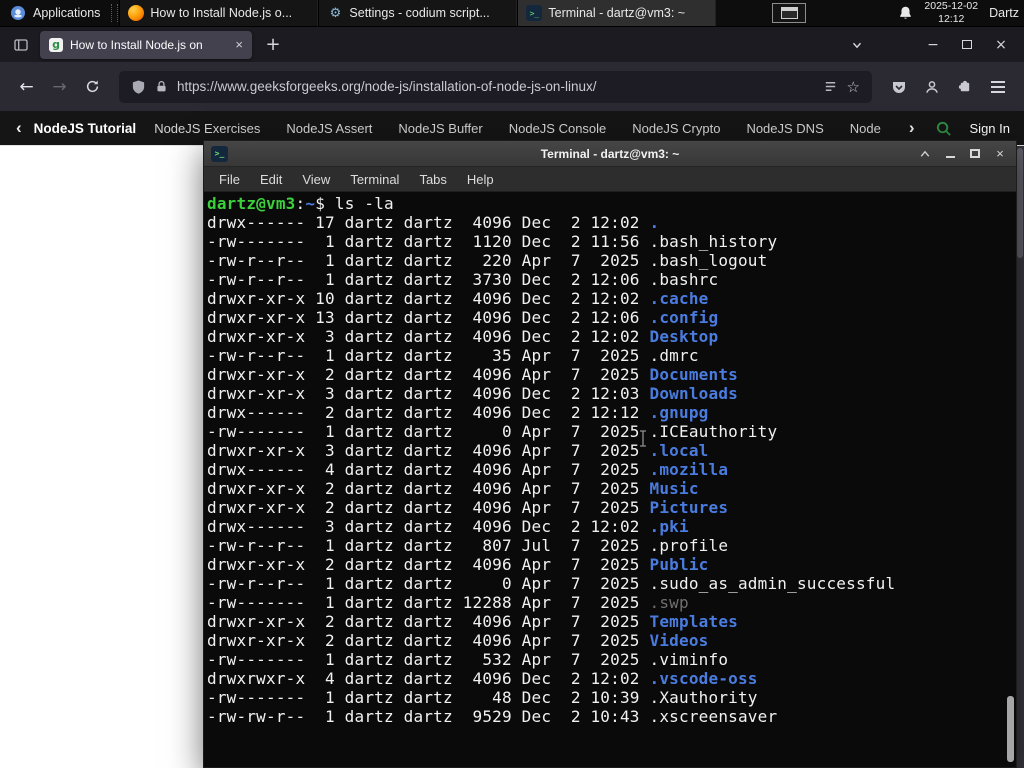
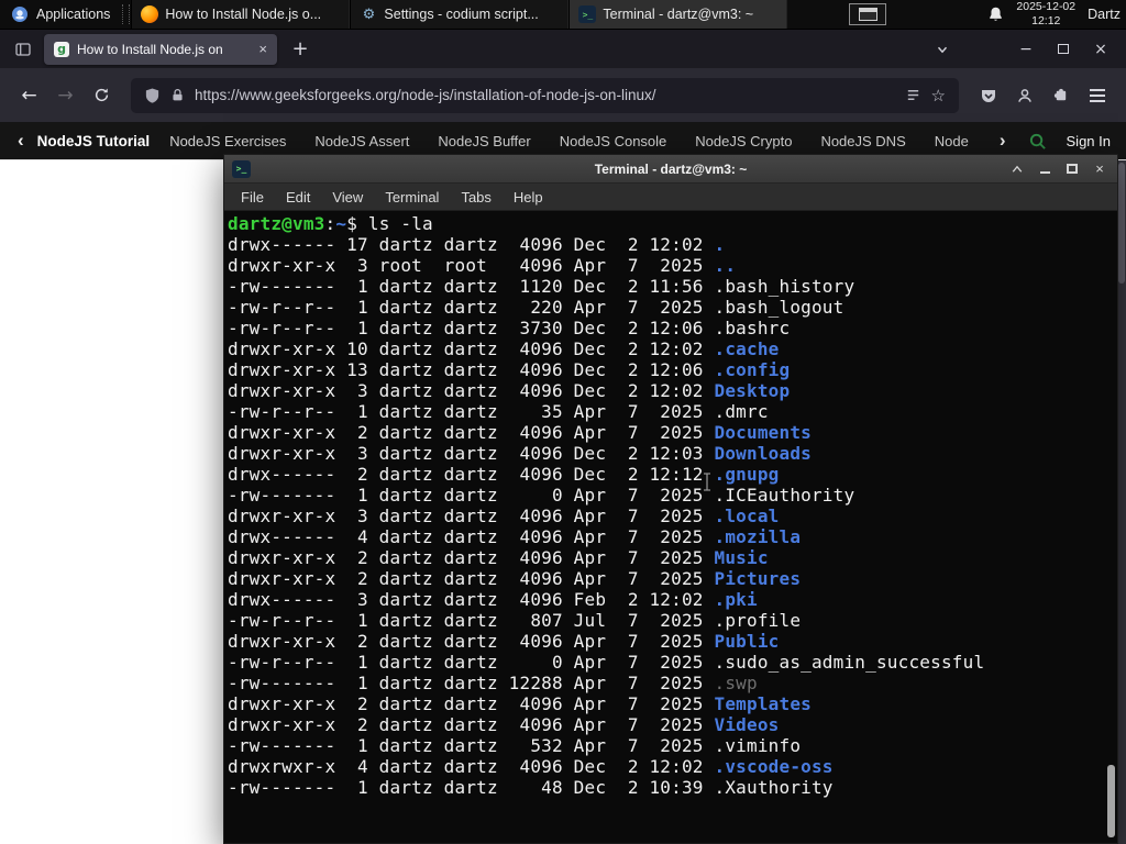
  Applications
  How to Install Node.js o...
  ⚙
  Settings - codium script...
  >_
  Terminal - dartz@vm3: ~
  2025-12-02
  12:12
  Dartz
  g
  How to Install Node.js on
  ×
  +
  −
  ×
  ←
  →
  https://www.geeksforgeeks.org/node-js/installation-of-node-js-on-linux/
  ☆
  ‹
  NodeJS Tutorial
  NodeJS Exercises
  NodeJS Assert
  NodeJS Buffer
  NodeJS Console
  NodeJS Crypto
  NodeJS DNS
  Node
  ›
  Sign In
  >_
  Terminal - dartz@vm3: ~
  ×
  File
  Edit
  View
  Terminal
  Tabs
  Help
  dartz@vm3:~$ ls -la
  drwx------ 17 dartz dartz 4096 Dec 2 12:02 .
+ drwxr-xr-x 3 root root 4096 Apr 7 2025 ..
  -rw------- 1 dartz dartz 1120 Dec 2 11:56 .bash_history
  -rw-r--r-- 1 dartz dartz 220 Apr 7 2025 .bash_logout
  -rw-r--r-- 1 dartz dartz 3730 Dec 2 12:06 .bashrc
  drwxr-xr-x 10 dartz dartz 4096 Dec 2 12:02 .cache
  drwxr-xr-x 13 dartz dartz 4096 Dec 2 12:06 .config
  drwxr-xr-x 3 dartz dartz 4096 Dec 2 12:02 Desktop
  -rw-r--r-- 1 dartz dartz 35 Apr 7 2025 .dmrc
  drwxr-xr-x 2 dartz dartz 4096 Apr 7 2025 Documents
  drwxr-xr-x 3 dartz dartz 4096 Dec 2 12:03 Downloads
  drwx------ 2 dartz dartz 4096 Dec 2 12:12 .gnupg
  -rw------- 1 dartz dartz 0 Apr 7 2025 .ICEauthority
  drwxr-xr-x 3 dartz dartz 4096 Apr 7 2025 .local
  drwx------ 4 dartz dartz 4096 Apr 7 2025 .mozilla
  drwxr-xr-x 2 dartz dartz 4096 Apr 7 2025 Music
  drwxr-xr-x 2 dartz dartz 4096 Apr 7 2025 Pictures
- drwx------ 3 dartz dartz 4096 Dec 2 12:02 .pki
+ drwx------ 3 dartz dartz 4096 Feb 2 12:02 .pki
  -rw-r--r-- 1 dartz dartz 807 Jul 7 2025 .profile
  drwxr-xr-x 2 dartz dartz 4096 Apr 7 2025 Public
  -rw-r--r-- 1 dartz dartz 0 Apr 7 2025 .sudo_as_admin_successful
  -rw------- 1 dartz dartz 12288 Apr 7 2025 .swp
  drwxr-xr-x 2 dartz dartz 4096 Apr 7 2025 Templates
  drwxr-xr-x 2 dartz dartz 4096 Apr 7 2025 Videos
  -rw------- 1 dartz dartz 532 Apr 7 2025 .viminfo
  drwxrwxr-x 4 dartz dartz 4096 Dec 2 12:02 .vscode-oss
  -rw------- 1 dartz dartz 48 Dec 2 10:39 .Xauthority
- -rw-rw-r-- 1 dartz dartz 9529 Dec 2 10:43 .xscreensaver
